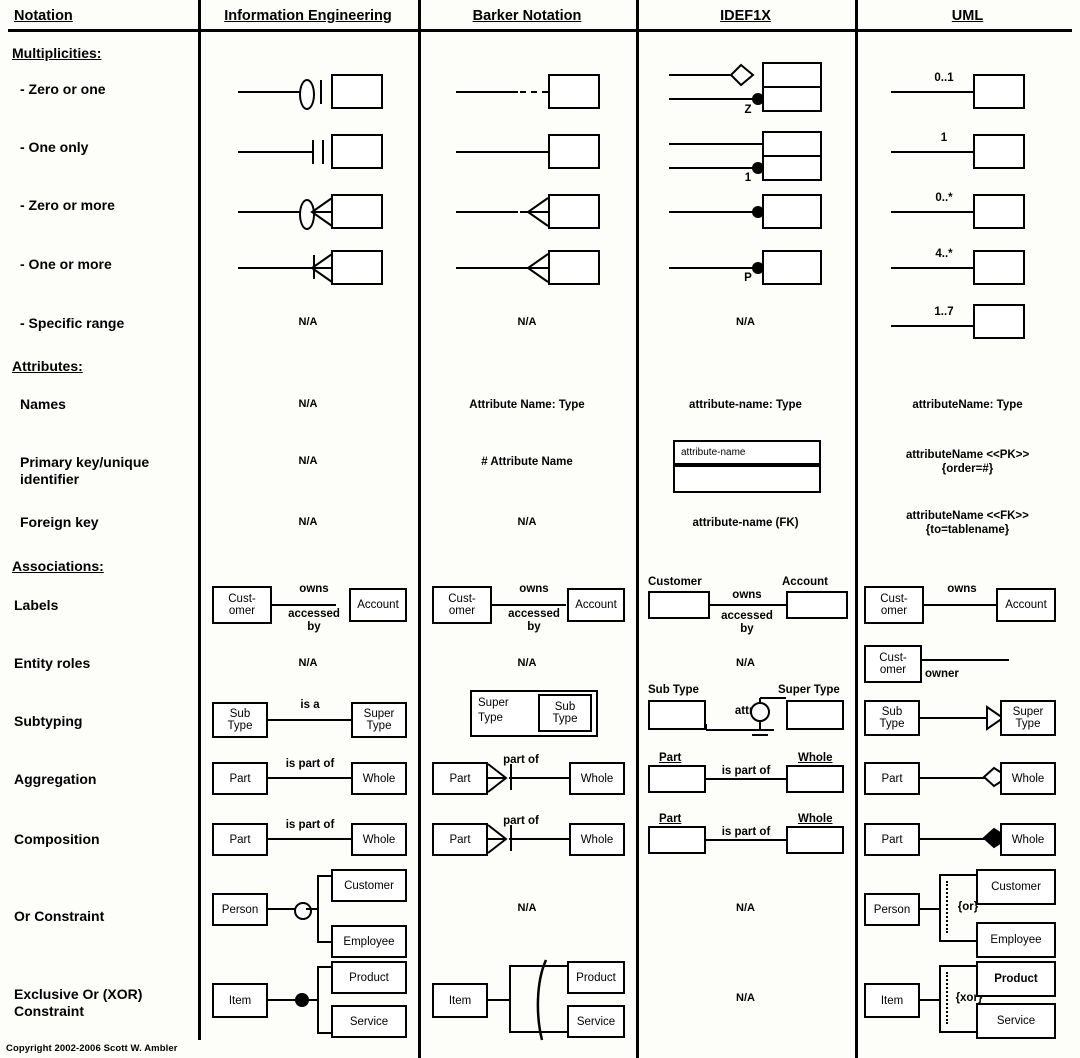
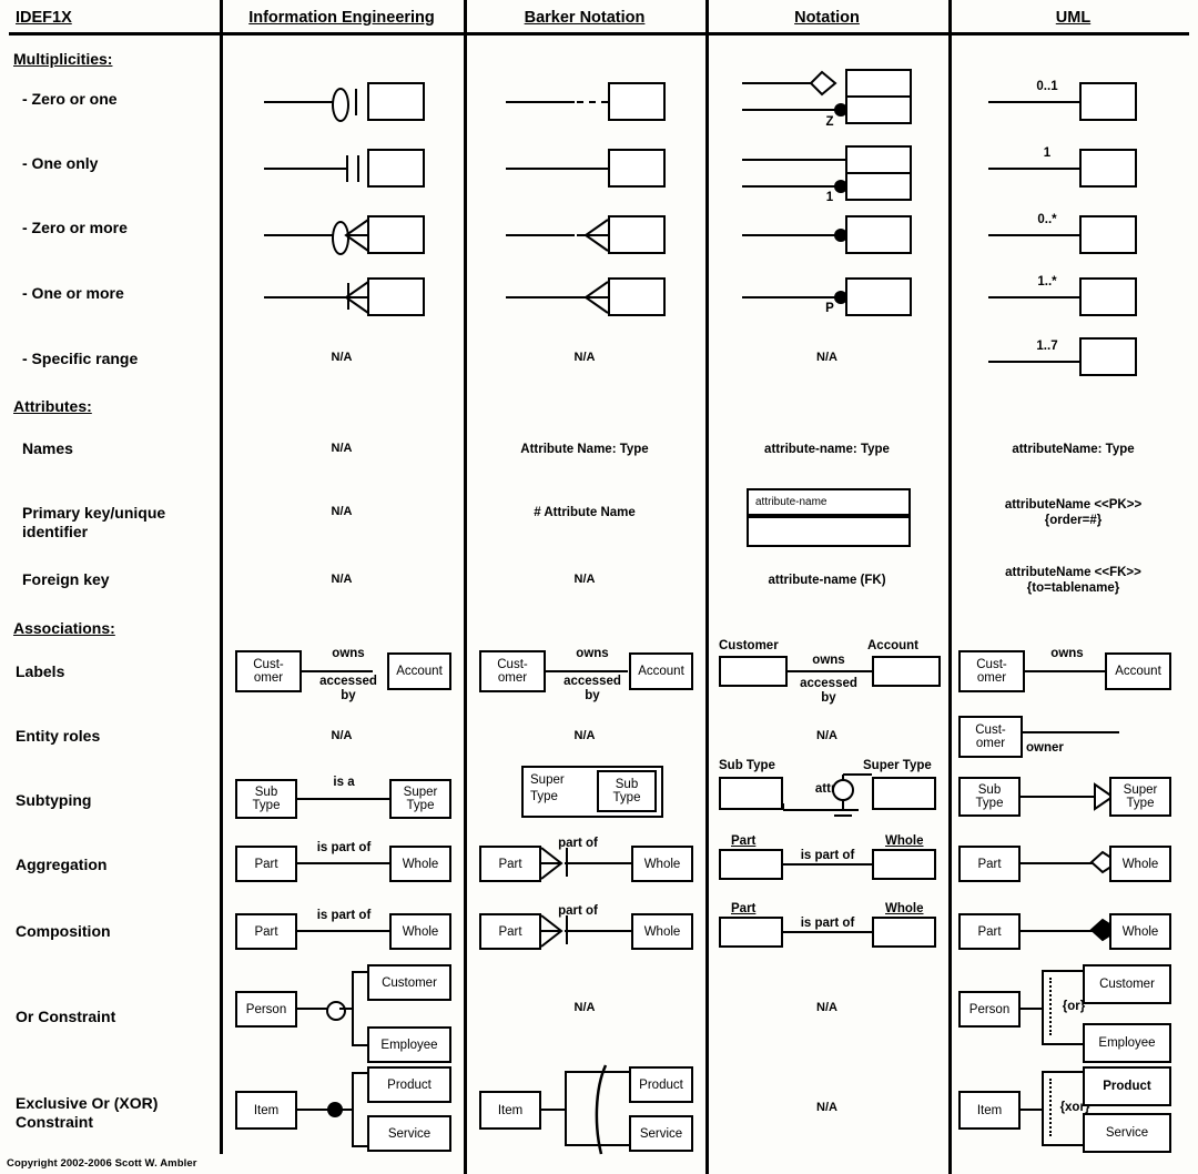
- Notation
+ IDEF1X
  Information Engineering
  Barker Notation
- IDEF1X
+ Notation
  UML
  Multiplicities:
  - Zero or one
  - One only
  - Zero or more
  - One or more
  - Specific range
  Attributes:
  Names
  Primary key/unique
  identifier
  Foreign key
  Associations:
  Labels
  Entity roles
  Subtyping
  Aggregation
  Composition
  Or Constraint
  Exclusive Or (XOR)
  Constraint
  N/A
  N/A
  Z
  1
  P
  N/A
  0..1
  1
  0..*
- 4..*
+ 1..*
  1..7
  N/A
  Attribute Name: Type
  attribute-name: Type
  attributeName: Type
  N/A
  # Attribute Name
  attribute-name
  attributeName <<PK>>
  {order=#}
  N/A
  N/A
  attribute-name (FK)
  attributeName <<FK>>
  {to=tablename}
  Cust-
  omer
  Account
  owns
  accessed
  by
  Cust-
  omer
  Account
  owns
  accessed
  by
  Customer
  Account
  owns
  accessed
  by
  Cust-
  omer
  Account
  owns
  N/A
  N/A
  N/A
  Cust-
  omer
  owner
  Sub
  Type
  Super
  Type
  is a
  Super
  Type
  Sub
  Type
  Sub Type
  Super Type
  Sub
  Type
  Super
  Type
  Part
  Whole
  is part of
  Part
  Whole
  part of
  Part
  Whole
  is part of
  Part
  Whole
  Part
  Whole
  is part of
  Part
  Whole
  part of
  Part
  Whole
  is part of
  Part
  Whole
  Person
  Customer
  Employee
  N/A
  N/A
  Person
  {or}
  Customer
  Employee
  Item
  Product
  Service
  Item
  Product
  Service
  N/A
  Item
  {xor}
  Product
  Service
  Copyright 2002-2006 Scott W. Ambler
